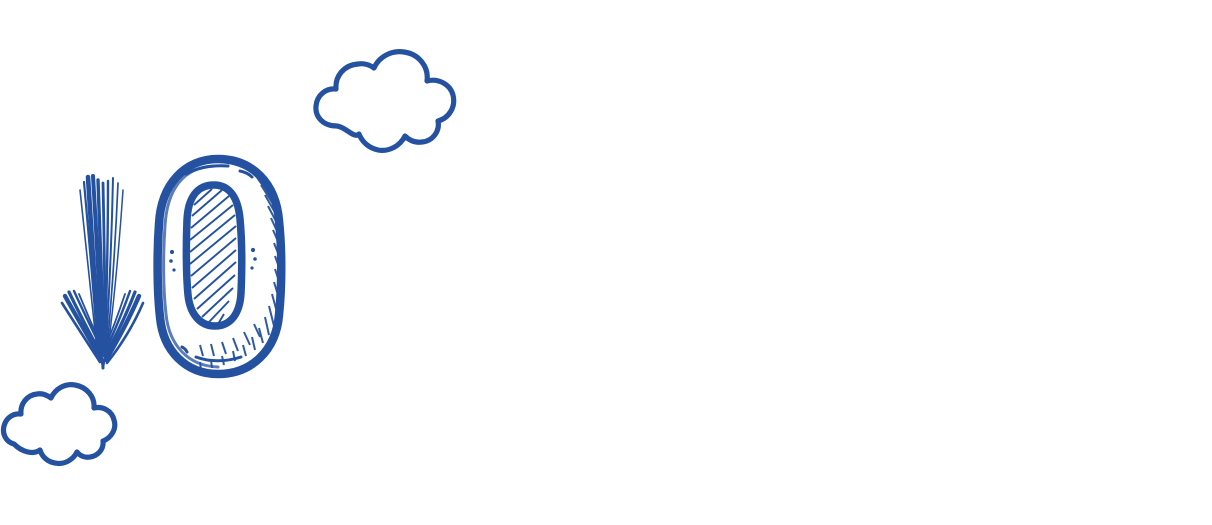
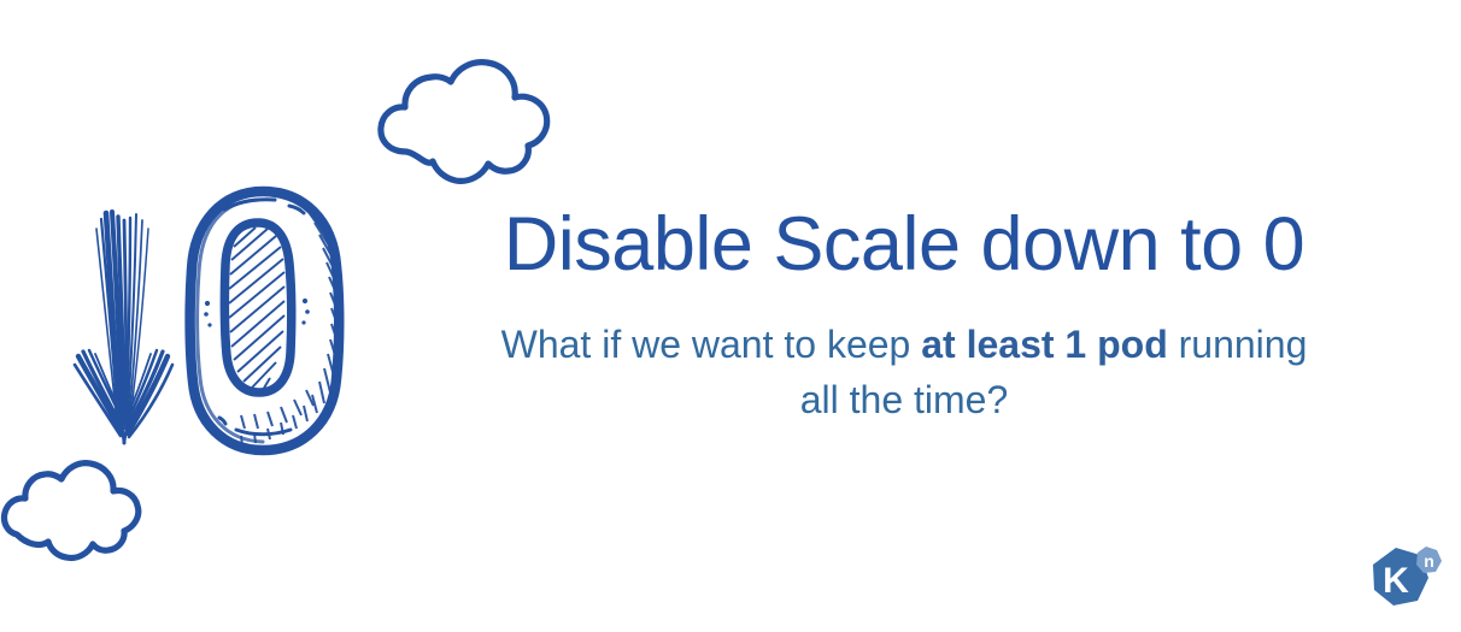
+ Disable Scale down to 0
+ What if we want to keep at least 1 pod running
+ all the time?
+ K
+ n
